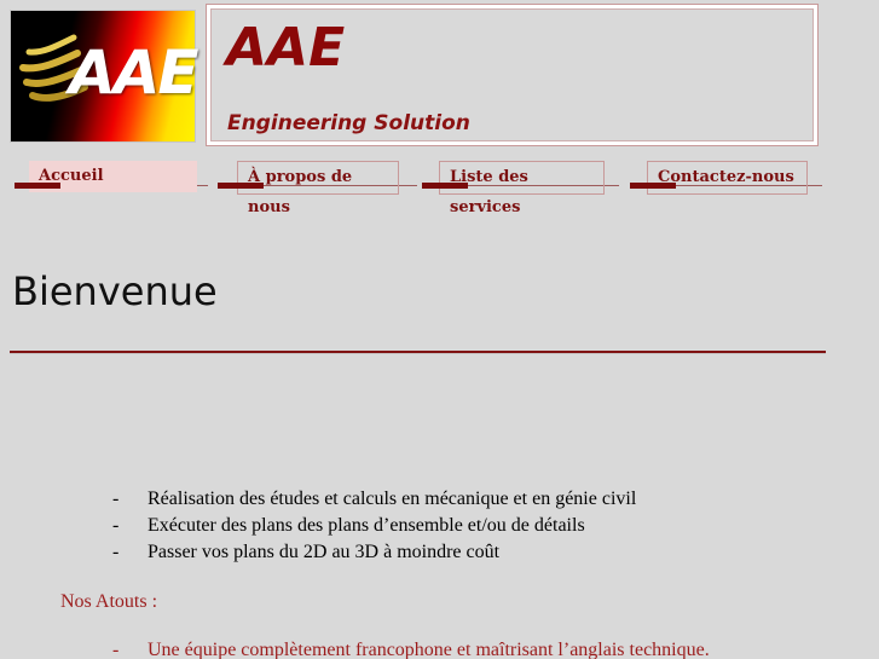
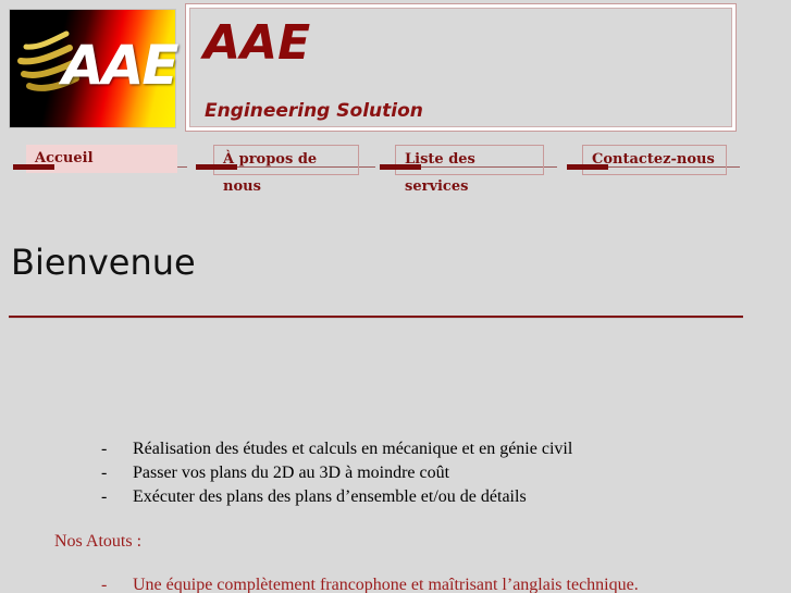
  AAE
  AAE
  Engineering Solution
  Accueil
  À propos de nous
  Liste des services
  Contactez-nous
  Bienvenue
  -
  Réalisation des études et calculs en mécanique et en génie civil
  -
- Exécuter des plans des plans d’ensemble et/ou de détails
+ Passer vos plans du 2D au 3D à moindre coût
  -
- Passer vos plans du 2D au 3D à moindre coût
+ Exécuter des plans des plans d’ensemble et/ou de détails
  Nos Atouts :
  -
  Une équipe complètement francophone et maîtrisant l’anglais technique.
